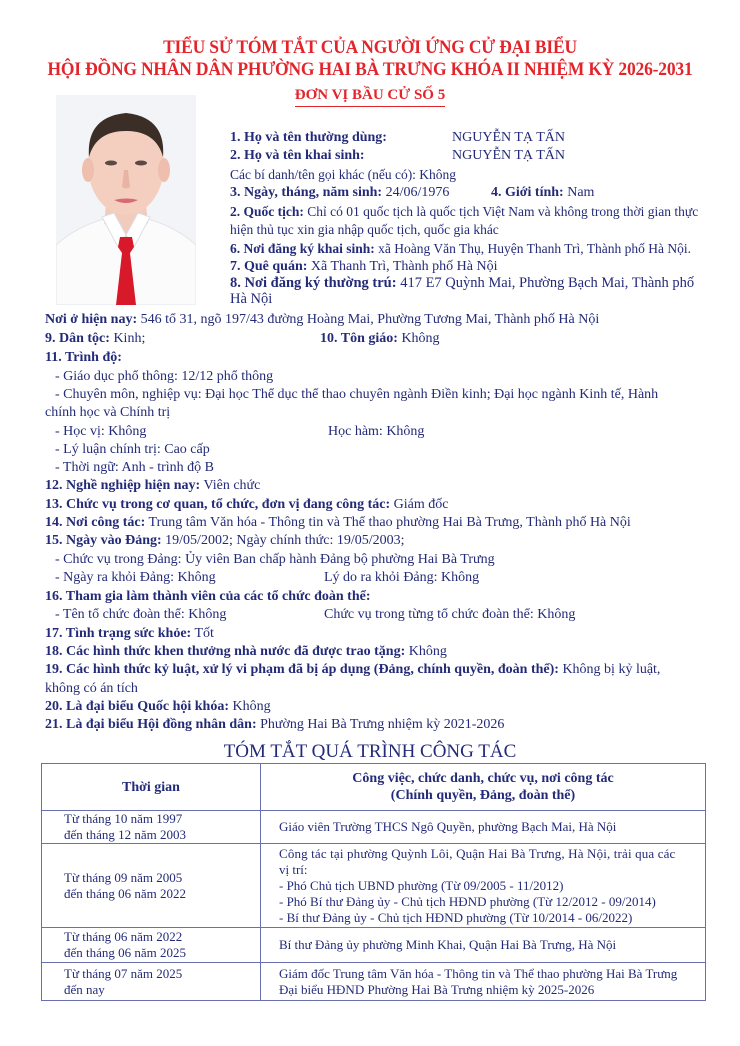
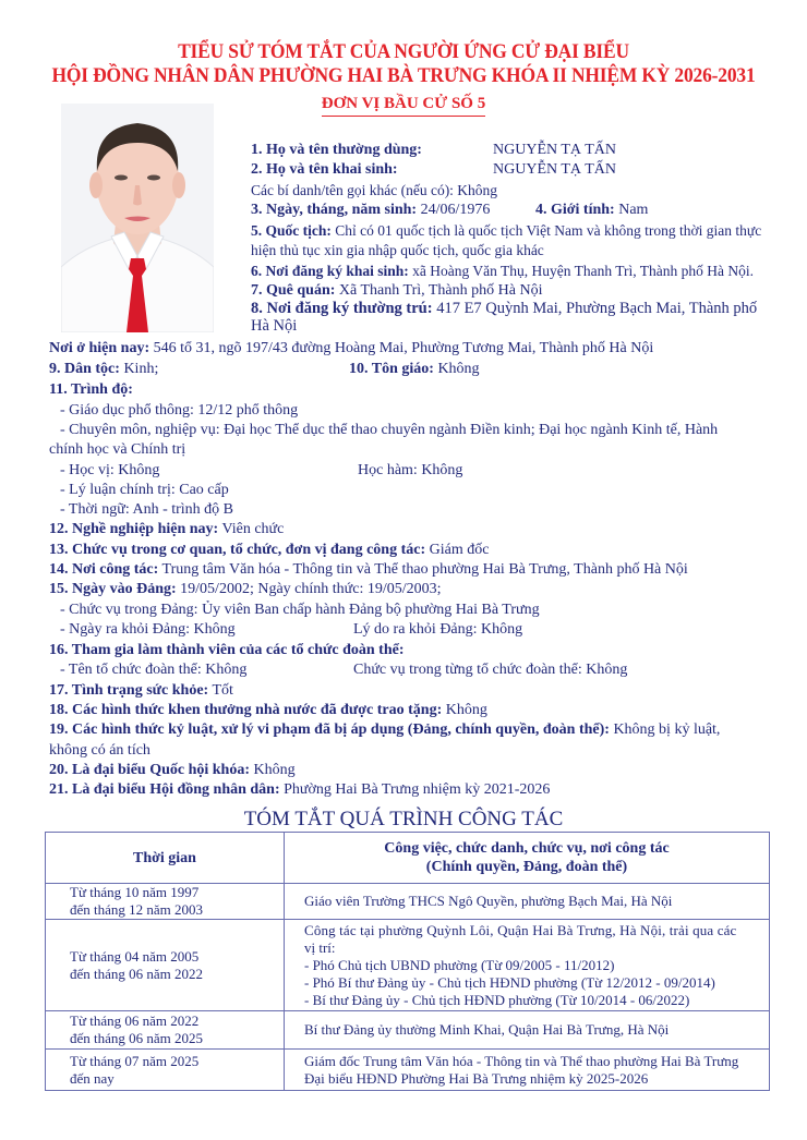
  TIỂU SỬ TÓM TẮT CỦA NGƯỜI ỨNG CỬ ĐẠI BIỂU
  HỘI ĐỒNG NHÂN DÂN PHƯỜNG HAI BÀ TRƯNG KHÓA II NHIỆM KỲ 2026-2031
  ĐƠN VỊ BẦU CỬ SỐ 5
  1. Họ và tên thường dùng:
  NGUYỄN TẠ TẤN
  2. Họ và tên khai sinh:
  NGUYỄN TẠ TẤN
  Các bí danh/tên gọi khác (nếu có): Không
  3. Ngày, tháng, năm sinh: 24/06/1976
  4. Giới tính: Nam
- 2. Quốc tịch: Chỉ có 01 quốc tịch là quốc tịch Việt Nam và không trong thời gian thực
+ 5. Quốc tịch: Chỉ có 01 quốc tịch là quốc tịch Việt Nam và không trong thời gian thực
  hiện thủ tục xin gia nhập quốc tịch, quốc gia khác
  6. Nơi đăng ký khai sinh: xã Hoàng Văn Thụ, Huyện Thanh Trì, Thành phố Hà Nội.
  7. Quê quán: Xã Thanh Trì, Thành phố Hà Nội
  8. Nơi đăng ký thường trú: 417 E7 Quỳnh Mai, Phường Bạch Mai, Thành phố
  Hà Nội
  Nơi ở hiện nay: 546 tổ 31, ngõ 197/43 đường Hoàng Mai, Phường Tương Mai, Thành phố Hà Nội
  9. Dân tộc: Kinh;
  10. Tôn giáo: Không
  11. Trình độ:
  - Giáo dục phổ thông: 12/12 phổ thông
  - Chuyên môn, nghiệp vụ: Đại học Thể dục thể thao chuyên ngành Điền kinh; Đại học ngành Kinh tế, Hành
  chính học và Chính trị
  - Học vị: Không
  Học hàm: Không
  - Lý luận chính trị: Cao cấp
  - Thời ngữ: Anh - trình độ B
  12. Nghề nghiệp hiện nay: Viên chức
  13. Chức vụ trong cơ quan, tổ chức, đơn vị đang công tác: Giám đốc
  14. Nơi công tác: Trung tâm Văn hóa - Thông tin và Thể thao phường Hai Bà Trưng, Thành phố Hà Nội
  15. Ngày vào Đảng: 19/05/2002; Ngày chính thức: 19/05/2003;
  - Chức vụ trong Đảng: Ủy viên Ban chấp hành Đảng bộ phường Hai Bà Trưng
  - Ngày ra khỏi Đảng: Không
  Lý do ra khỏi Đảng: Không
  16. Tham gia làm thành viên của các tổ chức đoàn thể:
  - Tên tổ chức đoàn thể: Không
  Chức vụ trong từng tổ chức đoàn thể: Không
  17. Tình trạng sức khỏe: Tốt
  18. Các hình thức khen thưởng nhà nước đã được trao tặng: Không
  19. Các hình thức kỷ luật, xử lý vi phạm đã bị áp dụng (Đảng, chính quyền, đoàn thể): Không bị kỷ luật,
  không có án tích
  20. Là đại biểu Quốc hội khóa: Không
  21. Là đại biểu Hội đồng nhân dân: Phường Hai Bà Trưng nhiệm kỳ 2021-2026
  TÓM TẮT QUÁ TRÌNH CÔNG TÁC
  Thời gian	Công việc, chức danh, chức vụ, nơi công tác (Chính quyền, Đảng, đoàn thể)
  Từ tháng 10 năm 1997 đến tháng 12 năm 2003	Giáo viên Trường THCS Ngô Quyền, phường Bạch Mai, Hà Nội
- Từ tháng 09 năm 2005 đến tháng 06 năm 2022	Công tác tại phường Quỳnh Lôi, Quận Hai Bà Trưng, Hà Nội, trải qua các vị trí: - Phó Chủ tịch UBND phường (Từ 09/2005 - 11/2012) - Phó Bí thư Đảng ủy - Chủ tịch HĐND phường (Từ 12/2012 - 09/2014) - Bí thư Đảng ủy - Chủ tịch HĐND phường (Từ 10/2014 - 06/2022)
+ Từ tháng 04 năm 2005 đến tháng 06 năm 2022	Công tác tại phường Quỳnh Lôi, Quận Hai Bà Trưng, Hà Nội, trải qua các vị trí: - Phó Chủ tịch UBND phường (Từ 09/2005 - 11/2012) - Phó Bí thư Đảng ủy - Chủ tịch HĐND phường (Từ 12/2012 - 09/2014) - Bí thư Đảng ủy - Chủ tịch HĐND phường (Từ 10/2014 - 06/2022)
- Từ tháng 06 năm 2022 đến tháng 06 năm 2025	Bí thư Đảng ủy phường Minh Khai, Quận Hai Bà Trưng, Hà Nội
+ Từ tháng 06 năm 2022 đến tháng 06 năm 2025	Bí thư Đảng ủy thường Minh Khai, Quận Hai Bà Trưng, Hà Nội
  Từ tháng 07 năm 2025 đến nay	Giám đốc Trung tâm Văn hóa - Thông tin và Thể thao phường Hai Bà Trưng Đại biểu HĐND Phường Hai Bà Trưng nhiệm kỳ 2025-2026
